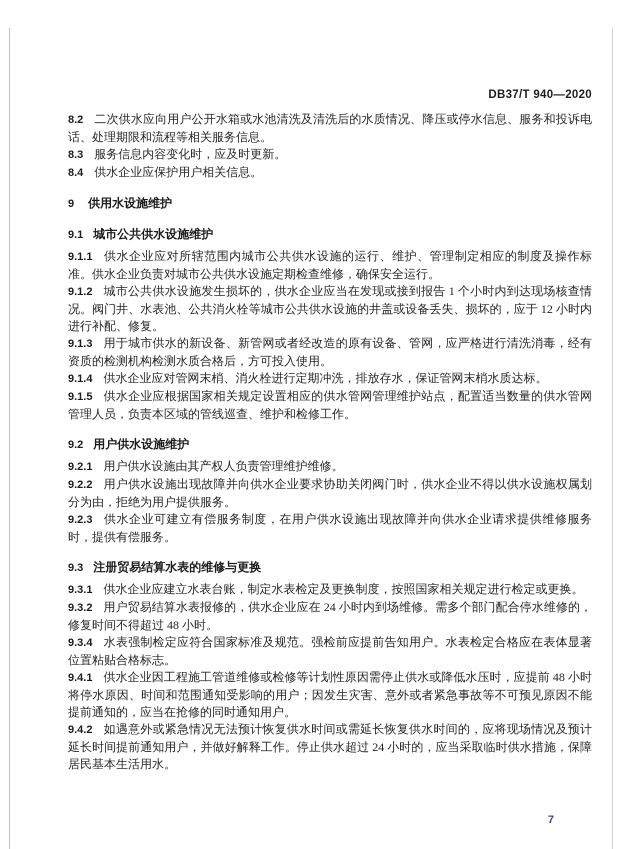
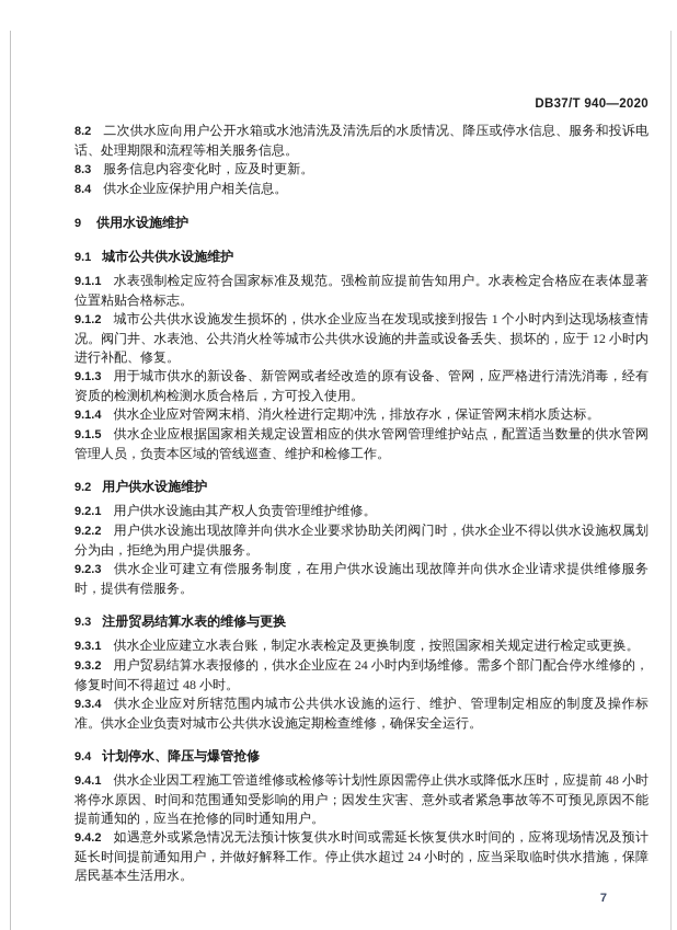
  DB37/T 940—2020
  8.2 二次供水应向用户公开水箱或水池清洗及清洗后的水质情况、降压或停水信息、服务和投诉电话、处理期限和流程等相关服务信息。
  8.3 服务信息内容变化时，应及时更新。
  8.4 供水企业应保护用户相关信息。
  9 供用水设施维护
  9.1 城市公共供水设施维护
- 9.1.1 供水企业应对所辖范围内城市公共供水设施的运行、维护、管理制定相应的制度及操作标准。供水企业负责对城市公共供水设施定期检查维修，确保安全运行。
+ 9.1.1 水表强制检定应符合国家标准及规范。强检前应提前告知用户。水表检定合格应在表体显著位置粘贴合格标志。
  9.1.2 城市公共供水设施发生损坏的，供水企业应当在发现或接到报告 1 个小时内到达现场核查情况。阀门井、水表池、公共消火栓等城市公共供水设施的井盖或设备丢失、损坏的，应于 12 小时内进行补配、修复。
  9.1.3 用于城市供水的新设备、新管网或者经改造的原有设备、管网，应严格进行清洗消毒，经有资质的检测机构检测水质合格后，方可投入使用。
  9.1.4 供水企业应对管网末梢、消火栓进行定期冲洗，排放存水，保证管网末梢水质达标。
  9.1.5 供水企业应根据国家相关规定设置相应的供水管网管理维护站点，配置适当数量的供水管网管理人员，负责本区域的管线巡查、维护和检修工作。
  9.2 用户供水设施维护
  9.2.1 用户供水设施由其产权人负责管理维护维修。
  9.2.2 用户供水设施出现故障并向供水企业要求协助关闭阀门时，供水企业不得以供水设施权属划分为由，拒绝为用户提供服务。
  9.2.3 供水企业可建立有偿服务制度，在用户供水设施出现故障并向供水企业请求提供维修服务时，提供有偿服务。
  9.3 注册贸易结算水表的维修与更换
  9.3.1 供水企业应建立水表台账，制定水表检定及更换制度，按照国家相关规定进行检定或更换。
  9.3.2 用户贸易结算水表报修的，供水企业应在 24 小时内到场维修。需多个部门配合停水维修的，修复时间不得超过 48 小时。
- 9.3.4 水表强制检定应符合国家标准及规范。强检前应提前告知用户。水表检定合格应在表体显著位置粘贴合格标志。
+ 9.3.4 供水企业应对所辖范围内城市公共供水设施的运行、维护、管理制定相应的制度及操作标准。供水企业负责对城市公共供水设施定期检查维修，确保安全运行。
+ 9.4 计划停水、降压与爆管抢修
  9.4.1 供水企业因工程施工管道维修或检修等计划性原因需停止供水或降低水压时，应提前 48 小时将停水原因、时间和范围通知受影响的用户；因发生灾害、意外或者紧急事故等不可预见原因不能提前通知的，应当在抢修的同时通知用户。
  9.4.2 如遇意外或紧急情况无法预计恢复供水时间或需延长恢复供水时间的，应将现场情况及预计延长时间提前通知用户，并做好解释工作。停止供水超过 24 小时的，应当采取临时供水措施，保障居民基本生活用水。
  7
